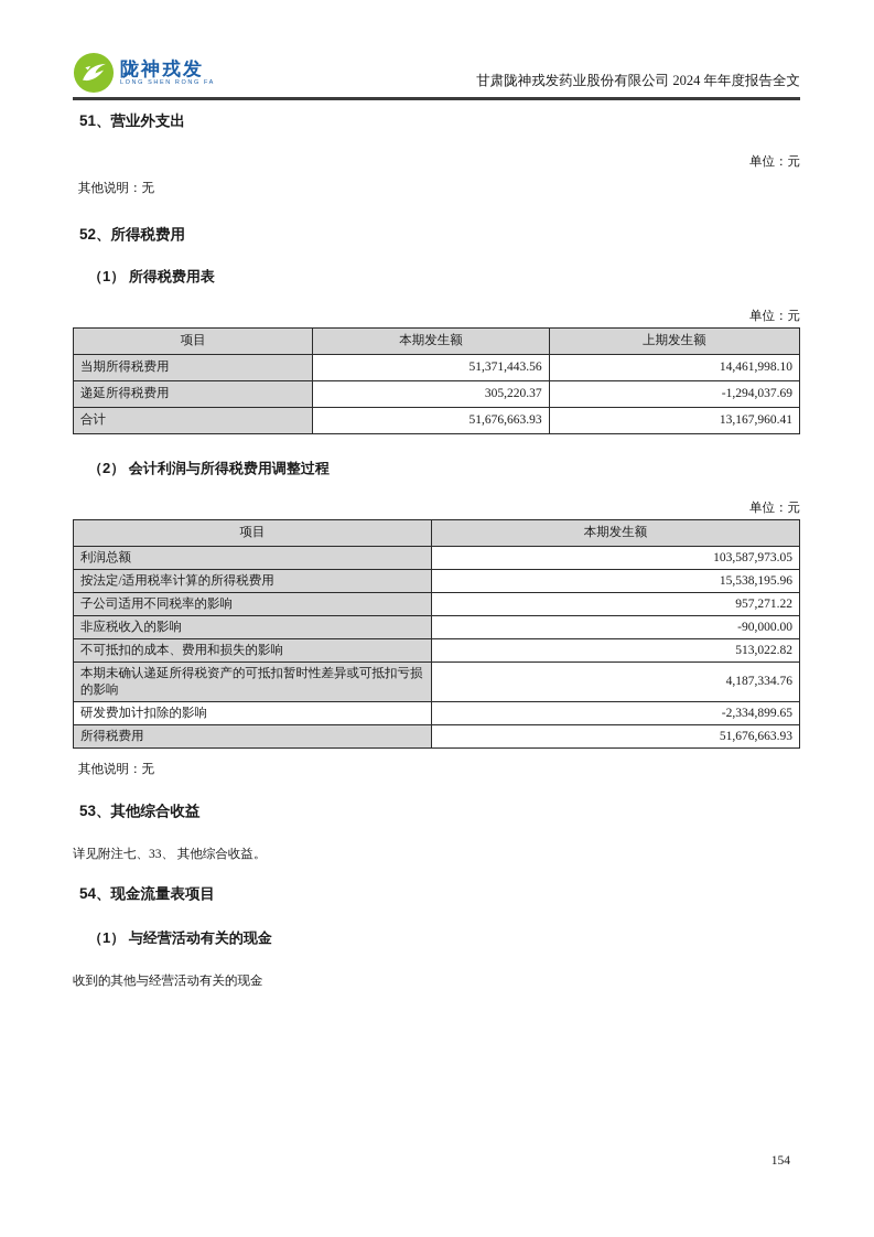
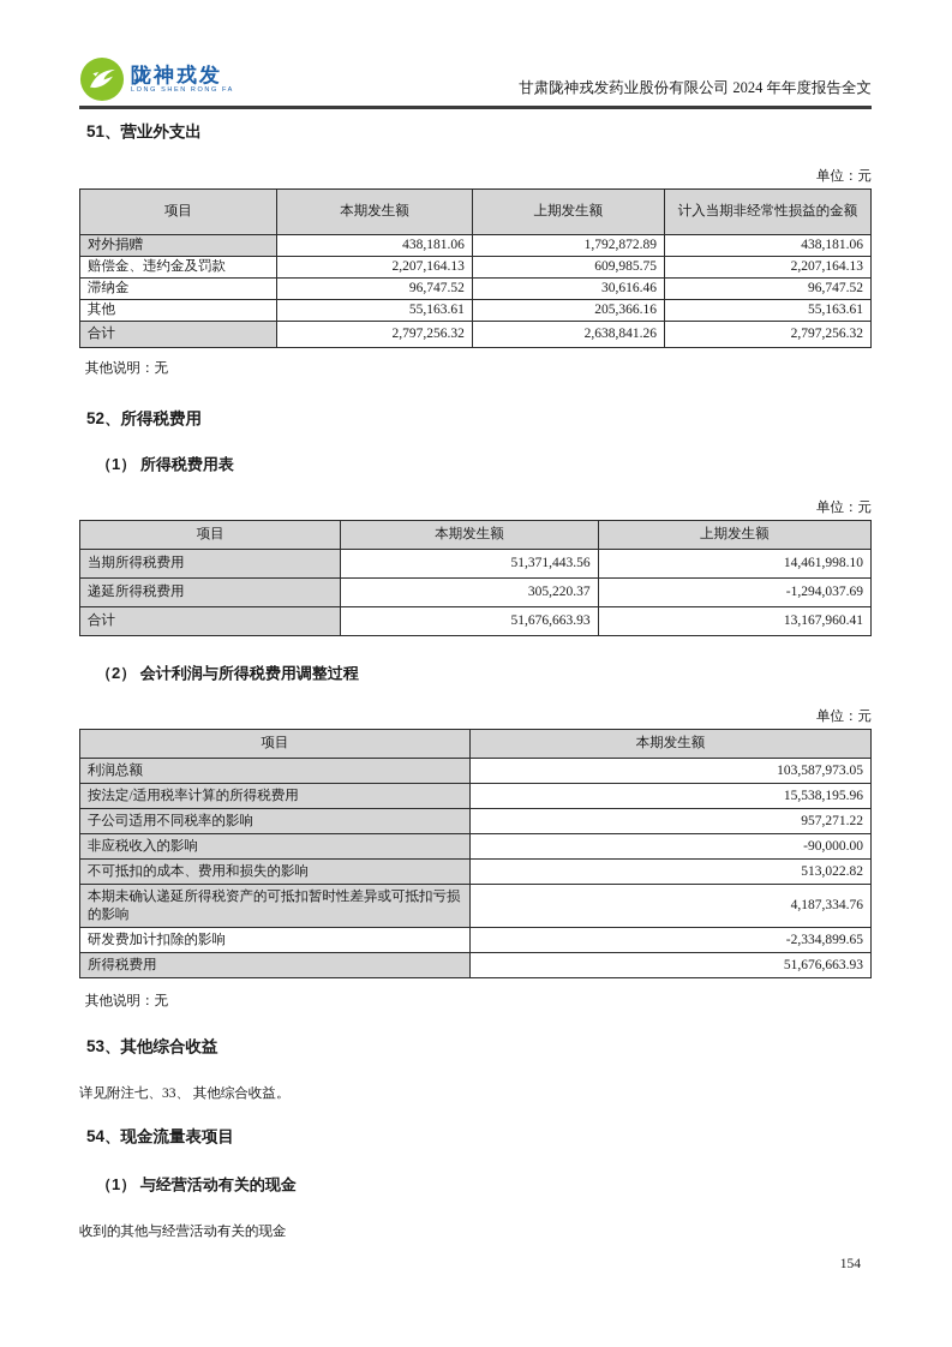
  陇神戎发
  甘肃陇神戎发药业股份有限公司 2024 年年度报告全文
  51、营业外支出
  单位：元
+ 项目	本期发生额	上期发生额	计入当期非经常性损益的金额
+ 对外捐赠	438,181.06	1,792,872.89	438,181.06
+ 赔偿金、违约金及罚款	2,207,164.13	609,985.75	2,207,164.13
+ 滞纳金	96,747.52	30,616.46	96,747.52
+ 其他	55,163.61	205,366.16	55,163.61
+ 合计	2,797,256.32	2,638,841.26	2,797,256.32
  其他说明：无
  52、所得税费用
  （1） 所得税费用表
  单位：元
  项目	本期发生额	上期发生额
  当期所得税费用	51,371,443.56	14,461,998.10
  递延所得税费用	305,220.37	-1,294,037.69
  合计	51,676,663.93	13,167,960.41
  （2） 会计利润与所得税费用调整过程
  单位：元
  项目	本期发生额
  利润总额	103,587,973.05
  按法定/适用税率计算的所得税费用	15,538,195.96
  子公司适用不同税率的影响	957,271.22
  非应税收入的影响	-90,000.00
  不可抵扣的成本、费用和损失的影响	513,022.82
  本期未确认递延所得税资产的可抵扣暂时性差异或可抵扣亏损的影响	4,187,334.76
  研发费加计扣除的影响	-2,334,899.65
  所得税费用	51,676,663.93
  其他说明：无
  53、其他综合收益
  详见附注七、33、 其他综合收益。
  54、现金流量表项目
  （1） 与经营活动有关的现金
  收到的其他与经营活动有关的现金
  154
